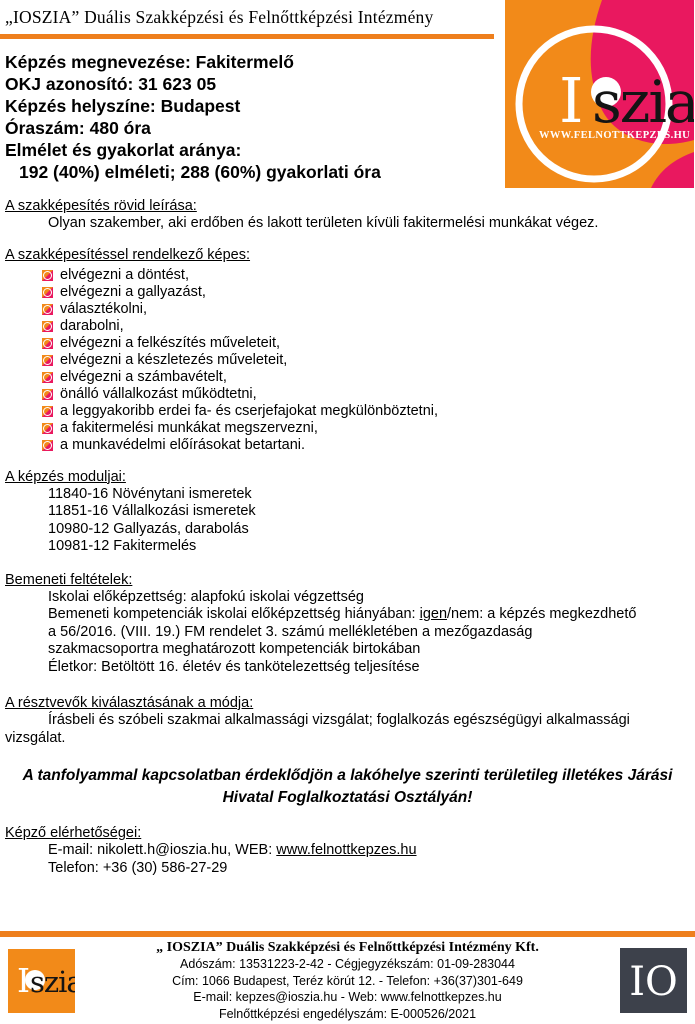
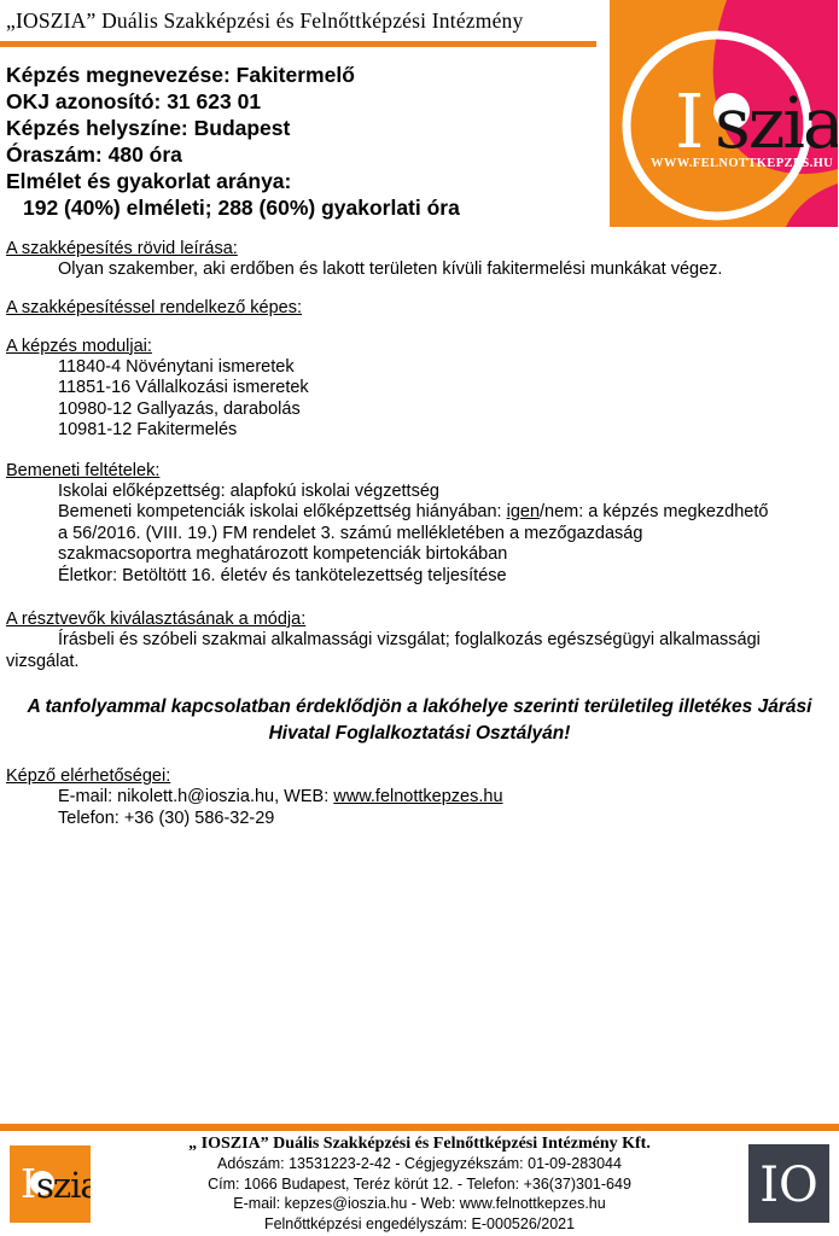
  „IOSZIA” Duális Szakképzési és Felnőttképzési Intézmény
  I
  szia
  WWW.FELNOTTKEPZES.HU
  Képzés megnevezése: Fakitermelő
- OKJ azonosító: 31 623 05
+ OKJ azonosító: 31 623 01
  Képzés helyszíne: Budapest
  Óraszám: 480 óra
  Elmélet és gyakorlat aránya:
  192 (40%) elméleti; 288 (60%) gyakorlati óra
  A szakképesítés rövid leírása:
  Olyan szakember, aki erdőben és lakott területen kívüli fakitermelési munkákat végez.
  A szakképesítéssel rendelkező képes:
- elvégezni a döntést,
- elvégezni a gallyazást,
- választékolni,
- darabolni,
- elvégezni a felkészítés műveleteit,
- elvégezni a készletezés műveleteit,
- elvégezni a számbavételt,
- önálló vállalkozást működtetni,
- a leggyakoribb erdei fa- és cserjefajokat megkülönböztetni,
- a fakitermelési munkákat megszervezni,
- a munkavédelmi előírásokat betartani.
  A képzés moduljai:
- 11840-16 Növénytani ismeretek
+ 11840-4 Növénytani ismeretek
  11851-16 Vállalkozási ismeretek
  10980-12 Gallyazás, darabolás
  10981-12 Fakitermelés
  Bemeneti feltételek:
  Iskolai előképzettség: alapfokú iskolai végzettség
  Bemeneti kompetenciák iskolai előképzettség hiányában: igen/nem: a képzés megkezdhető
  a 56/2016. (VIII. 19.) FM rendelet 3. számú mellékletében a mezőgazdaság
  szakmacsoportra meghatározott kompetenciák birtokában
  Életkor: Betöltött 16. életév és tankötelezettség teljesítése
  A résztvevők kiválasztásának a módja:
  Írásbeli és szóbeli szakmai alkalmassági vizsgálat; foglalkozás egészségügyi alkalmassági vizsgálat.
  A tanfolyammal kapcsolatban érdeklődjön a lakóhelye szerinti területileg illetékes Járási Hivatal Foglalkoztatási Osztályán!
  Képző elérhetőségei:
  E-mail: nikolett.h@ioszia.hu, WEB: www.felnottkepzes.hu
- Telefon: +36 (30) 586-27-29
+ Telefon: +36 (30) 586-32-29
  I
  szia
  „ IOSZIA” Duális Szakképzési és Felnőttképzési Intézmény Kft.
  Adószám: 13531223-2-42 - Cégjegyzékszám: 01-09-283044
  Cím: 1066 Budapest, Teréz körút 12. - Telefon: +36(37)301-649
  E-mail: kepzes@ioszia.hu - Web: www.felnottkepzes.hu
  Felnőttképzési engedélyszám: E-000526/2021
  IO
